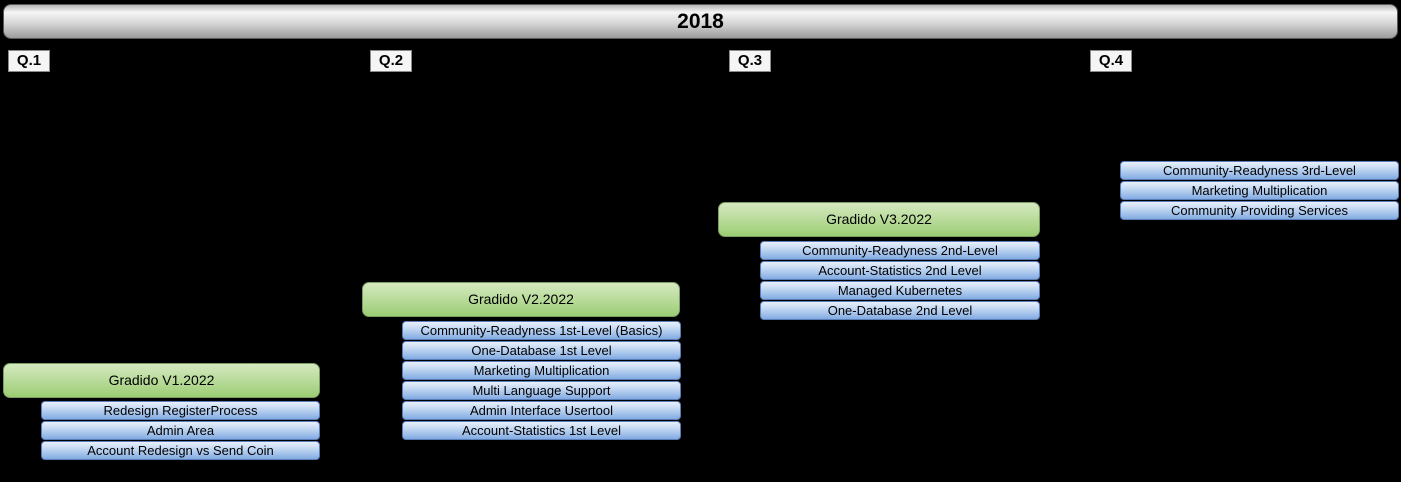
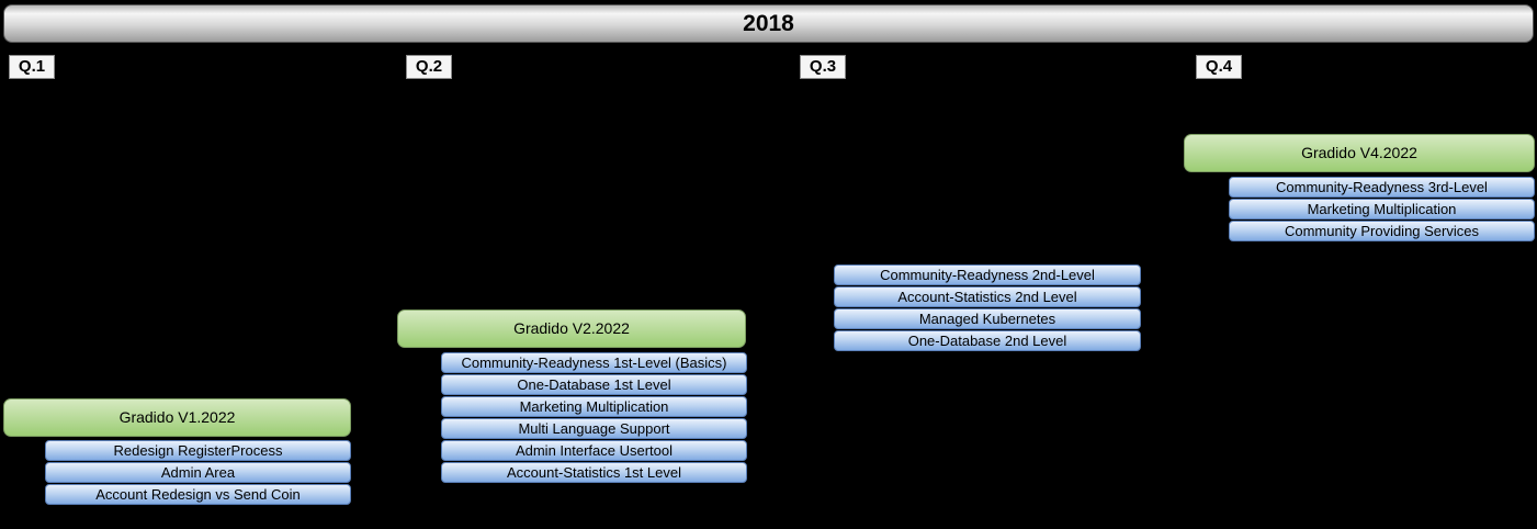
  2018
  Q.1
  Q.2
  Q.3
  Q.4
  Gradido V1.2022
  Redesign RegisterProcess
  Admin Area
  Account Redesign vs Send Coin
  Gradido V2.2022
  Community-Readyness 1st-Level (Basics)
  One-Database 1st Level
  Marketing Multiplication
  Multi Language Support
  Admin Interface Usertool
  Account-Statistics 1st Level
- Gradido V3.2022
  Community-Readyness 2nd-Level
  Account-Statistics 2nd Level
  Managed Kubernetes
  One-Database 2nd Level
+ Gradido V4.2022
  Community-Readyness 3rd-Level
  Marketing Multiplication
  Community Providing Services
